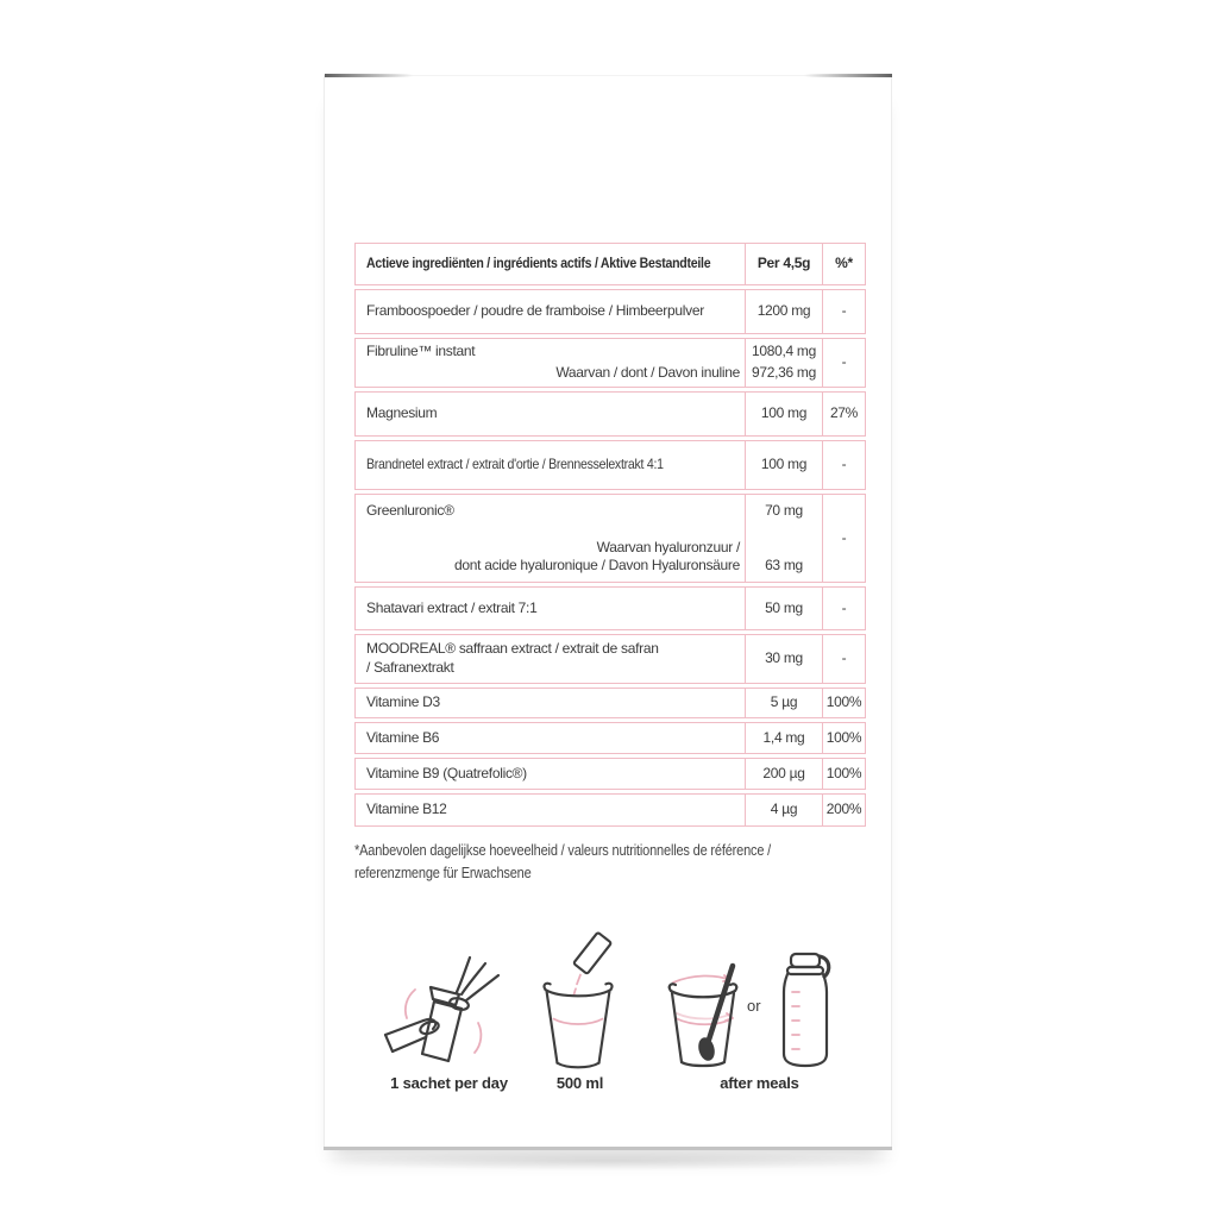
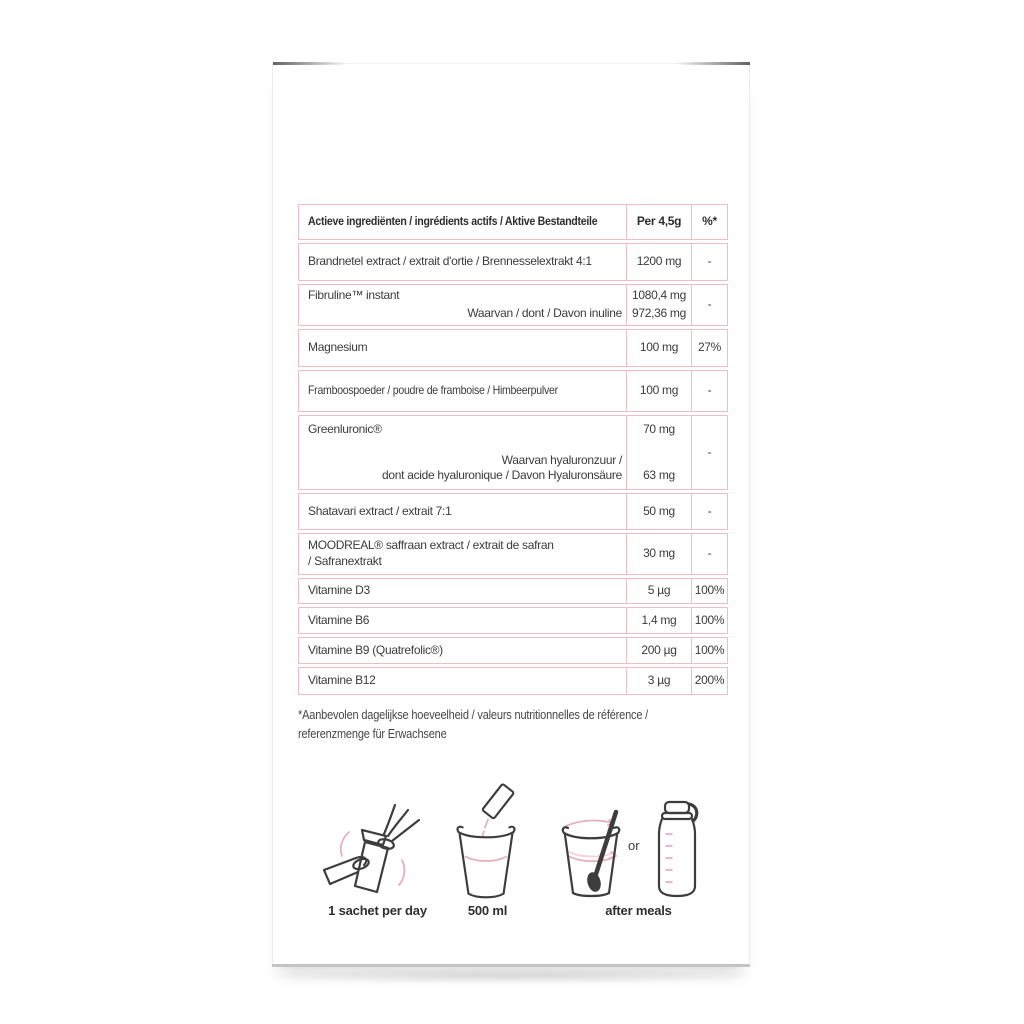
  Actieve ingrediënten / ingrédients actifs / Aktive Bestandteile
  Per 4,5g
  %*
- Framboospoeder / poudre de framboise / Himbeerpulver
+ Brandnetel extract / extrait d'ortie / Brennesselextrakt 4:1
  1200 mg
  -
  Fibruline™ instant
  Waarvan / dont / Davon inuline
  1080,4 mg
  972,36 mg
  -
  Magnesium
  100 mg
  27%
- Brandnetel extract / extrait d'ortie / Brennesselextrakt 4:1
+ Framboospoeder / poudre de framboise / Himbeerpulver
  100 mg
  -
  Greenluronic®
  Waarvan hyaluronzuur /
  dont acide hyaluronique / Davon Hyaluronsäure
  70 mg
  63 mg
  -
  Shatavari extract / extrait 7:1
  50 mg
  -
  MOODREAL® saffraan extract / extrait de safran
  / Safranextrakt
  30 mg
  -
  Vitamine D3
  5 µg
  100%
  Vitamine B6
  1,4 mg
  100%
  Vitamine B9 (Quatrefolic®)
  200 µg
  100%
  Vitamine B12
- 4 µg
+ 3 µg
  200%
  *Aanbevolen dagelijkse hoeveelheid / valeurs nutritionnelles de référence /
  referenzmenge für Erwachsene
  or
  1 sachet per day
  500 ml
  after meals
